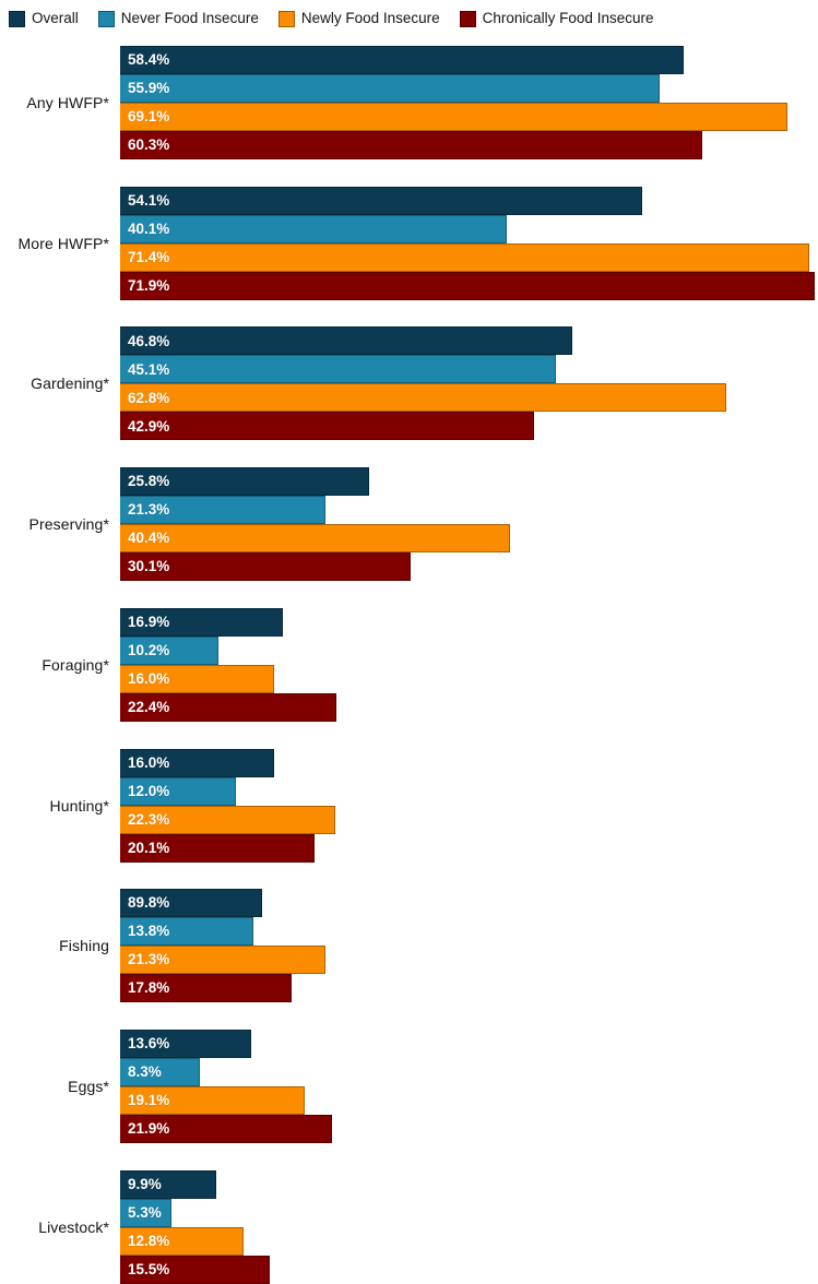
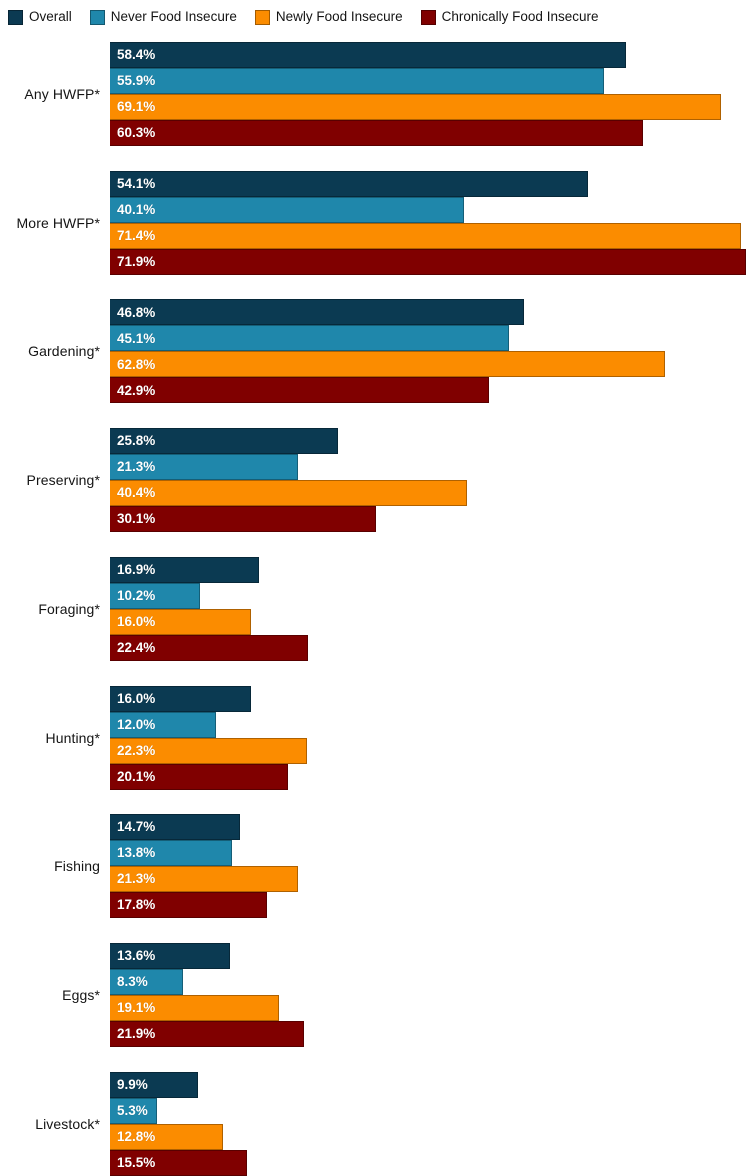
  Overall
  Never Food Insecure
  Newly Food Insecure
  Chronically Food Insecure
  Any HWFP*
  58.4%
  55.9%
  69.1%
  60.3%
  More HWFP*
  54.1%
  40.1%
  71.4%
  71.9%
  Gardening*
  46.8%
  45.1%
  62.8%
  42.9%
  Preserving*
  25.8%
  21.3%
  40.4%
  30.1%
  Foraging*
  16.9%
  10.2%
  16.0%
  22.4%
  Hunting*
  16.0%
  12.0%
  22.3%
  20.1%
  Fishing
- 89.8%
+ 14.7%
  13.8%
  21.3%
  17.8%
  Eggs*
  13.6%
  8.3%
  19.1%
  21.9%
  Livestock*
  9.9%
  5.3%
  12.8%
  15.5%
